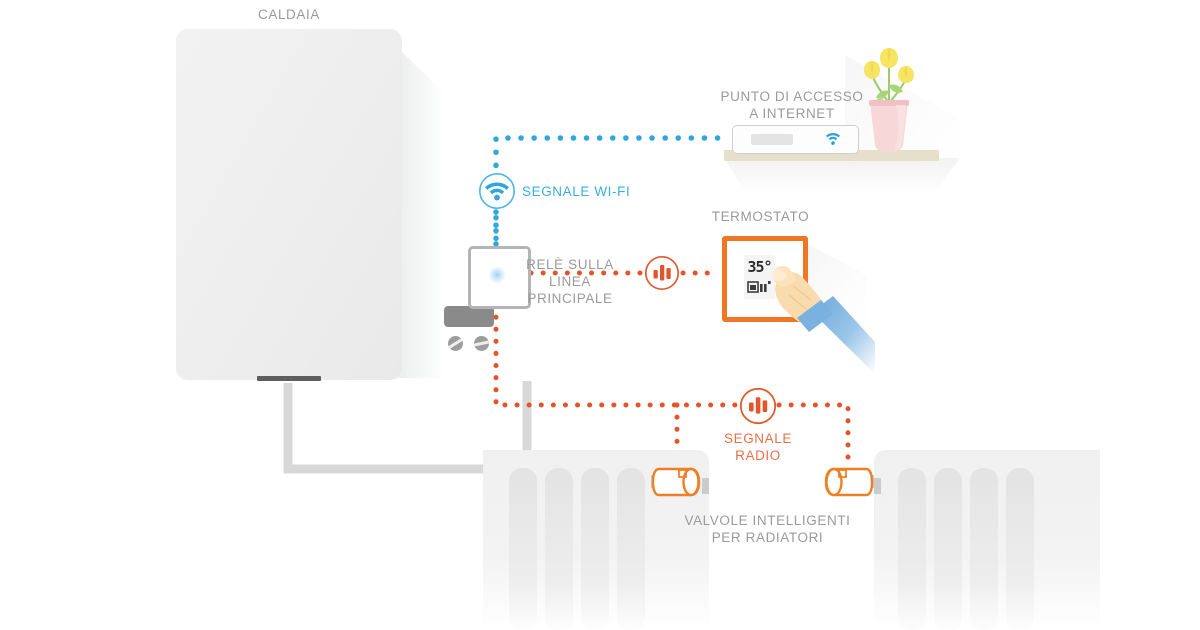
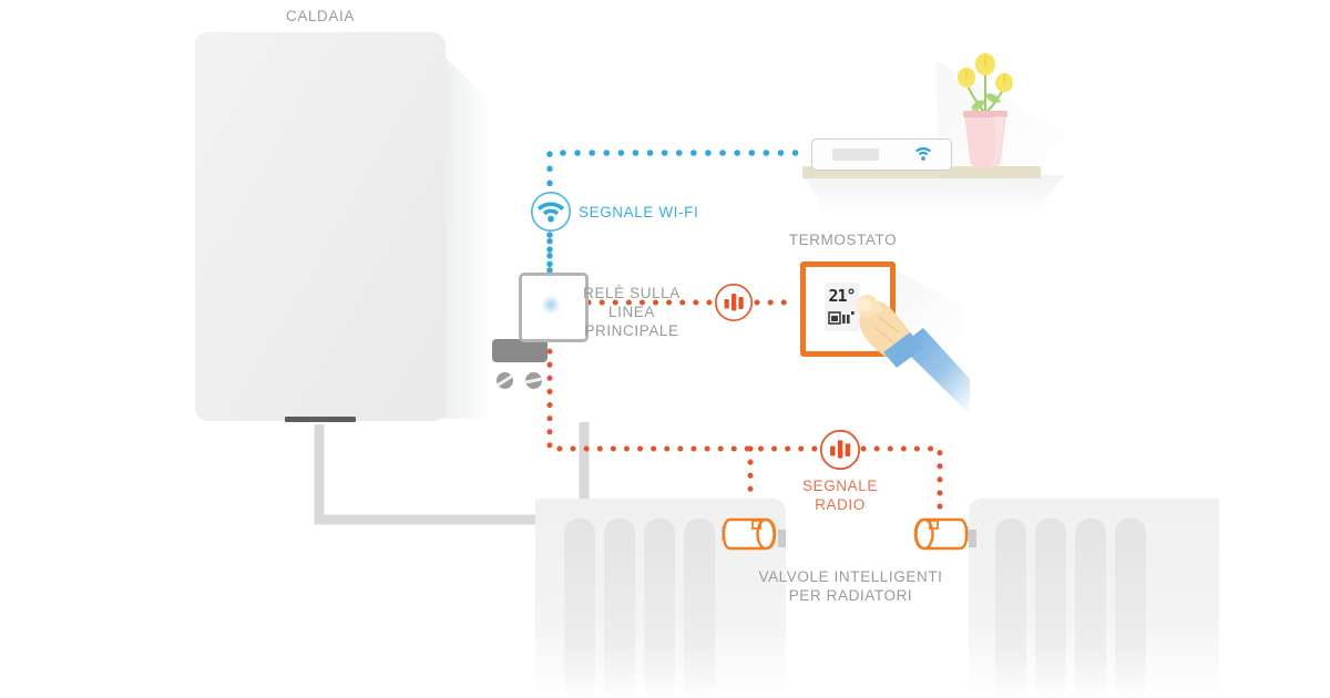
  CALDAIA
  SEGNALE WI-FI
  RELÈ SULLA
  LINEA
  PRINCIPALE
- 35°
+ 21°
  TERMOSTATO
  SEGNALE
  RADIO
  VALVOLE INTELLIGENTI
  PER RADIATORI
- PUNTO DI ACCESSO
- A INTERNET
